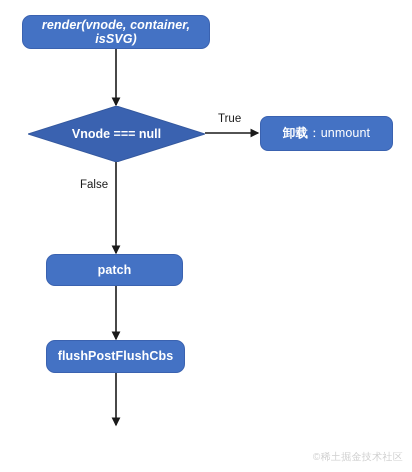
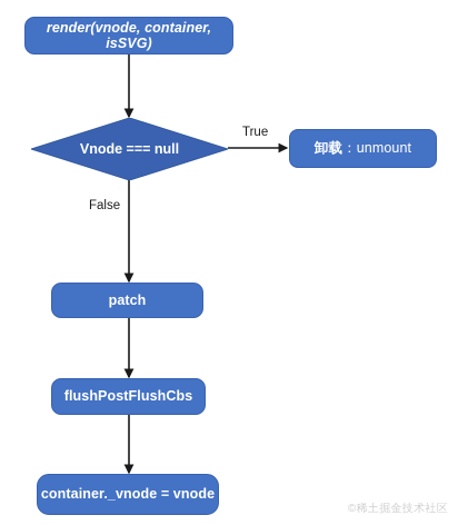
  render(vnode, container, isSVG)
  Vnode === null
  卸载
  ：
  unmount
  patch
  flushPostFlushCbs
+ container._vnode = vnode
  True
  False
  ©稀土掘金技术社区
